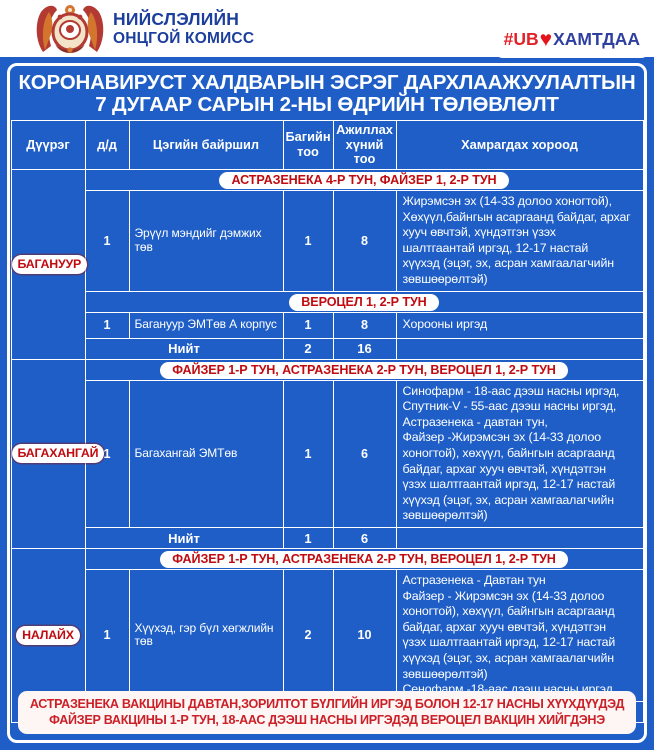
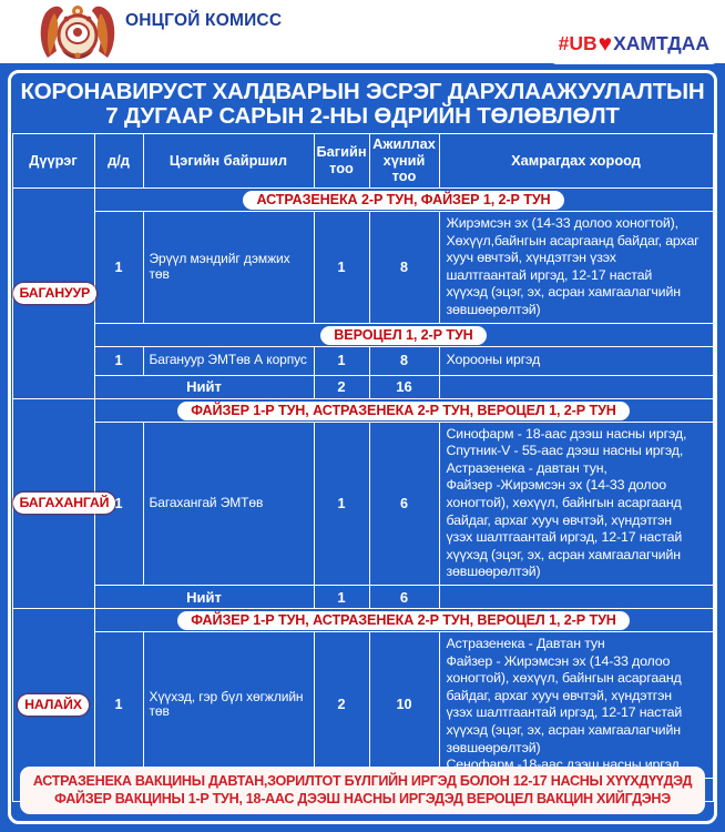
- НИЙСЛЭЛИЙН
  ОНЦГОЙ КОМИСС
  #UB
  ♥
  ХАМТДАА
  КОРОНАВИРУСТ ХАЛДВАРЫН ЭСРЭГ ДАРХЛААЖУУЛАЛТЫН
  7 ДУГААР САРЫН 2-НЫ ӨДРИЙН ТӨЛӨВЛӨЛТ
  Дүүрэг	д/д	Цэгийн байршил	Багийн тоо	Ажиллах хүний тоо	Хамрагдах хороод
- БАГАНУУР	АСТРАЗЕНЕКА 4-Р ТУН, ФАЙЗЕР 1, 2-Р ТУН
+ БАГАНУУР	АСТРАЗЕНЕКА 2-Р ТУН, ФАЙЗЕР 1, 2-Р ТУН
  1	Эрүүл мэндийг дэмжих төв	1	8	Жирэмсэн эх (14-33 долоо хоногтой), Хөхүүл,байнгын асаргаанд байдаг, архаг хууч өвчтэй, хүндэтгэн үзэх шалтгаантай иргэд, 12-17 настай хүүхэд (эцэг, эх, асран хамгаалагчийн зөвшөөрөлтэй)
  ВЕРОЦЕЛ 1, 2-Р ТУН
  1	Багануур ЭМТөв А корпус	1	8	Хорооны иргэд
  Нийт	2	16
  БАГАХАНГАЙ	ФАЙЗЕР 1-Р ТУН, АСТРАЗЕНЕКА 2-Р ТУН, ВЕРОЦЕЛ 1, 2-Р ТУН
  1	Багахангай ЭМТөв	1	6	Синофарм - 18-аас дээш насны иргэд, Спутник-V - 55-аас дээш насны иргэд, Астразенека - давтан тун, Файзер -Жирэмсэн эх (14-33 долоо хоногтой), хөхүүл, байнгын асаргаанд байдаг, архаг хууч өвчтэй, хүндэтгэн үзэх шалтгаантай иргэд, 12-17 настай хүүхэд (эцэг, эх, асран хамгаалагчийн зөвшөөрөлтэй)
  Нийт	1	6
  НАЛАЙХ	ФАЙЗЕР 1-Р ТУН, АСТРАЗЕНЕКА 2-Р ТУН, ВЕРОЦЕЛ 1, 2-Р ТУН
  1	Хүүхэд, гэр бүл хөгжлийн төв	2	10	Астразенека - Давтан тун Файзер - Жирэмсэн эх (14-33 долоо хоногтой), хөхүүл, байнгын асаргаанд байдаг, архаг хууч өвчтэй, хүндэтгэн үзэх шалтгаантай иргэд, 12-17 настай хүүхэд (эцэг, эх, асран хамгаалагчийн зөвшөөрөлтэй) Сенофарм -18-аас дээш насны иргэд
  АСТРАЗЕНЕКА ВАКЦИНЫ ДАВТАН,ЗОРИЛТОТ БҮЛГИЙН ИРГЭД БОЛОН 12-17 НАСНЫ ХҮҮХДҮҮДЭД
  ФАЙЗЕР ВАКЦИНЫ 1-Р ТУН, 18-ААС ДЭЭШ НАСНЫ ИРГЭДЭД ВЕРОЦЕЛ ВАКЦИН ХИЙГДЭНЭ
